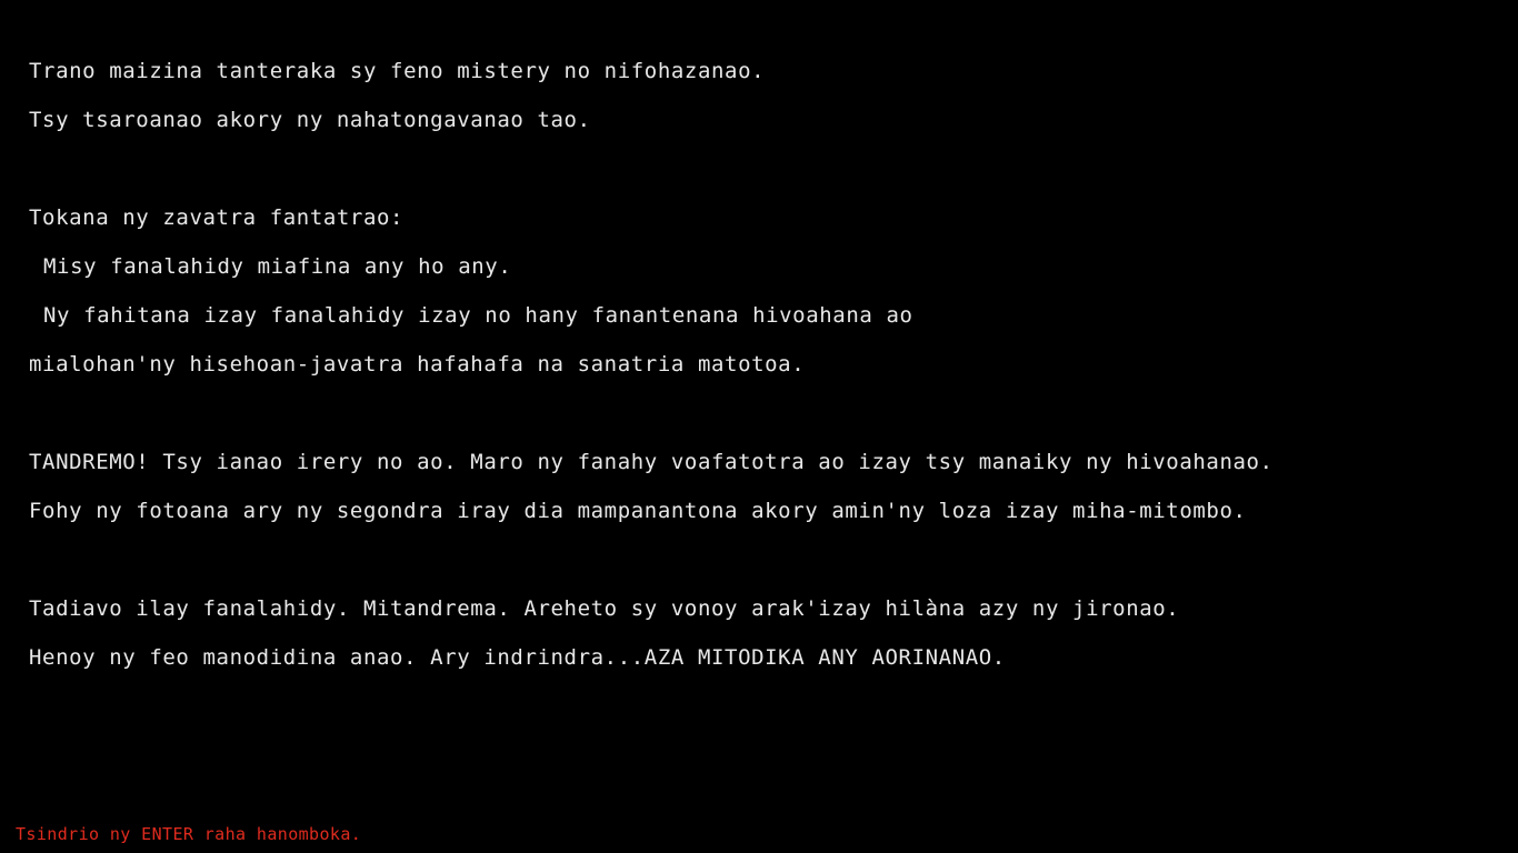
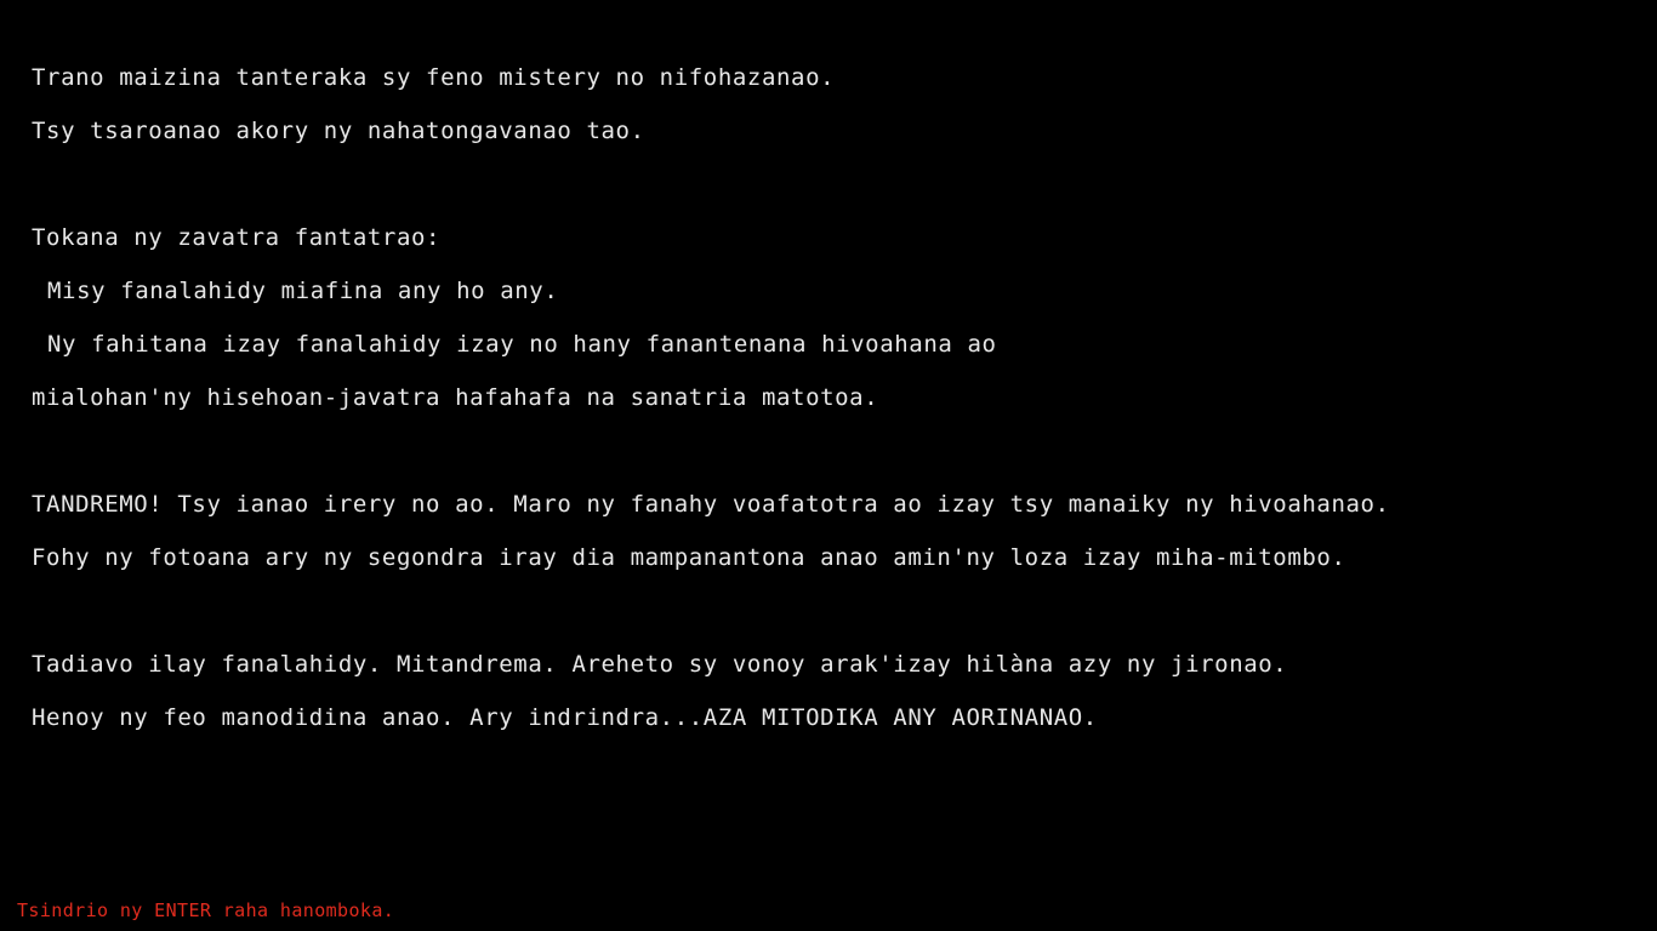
  Trano maizina tanteraka sy feno mistery no nifohazanao.
  Tsy tsaroanao akory ny nahatongavanao tao.
  Tokana ny zavatra fantatrao:
  Misy fanalahidy miafina any ho any.
  Ny fahitana izay fanalahidy izay no hany fanantenana hivoahana ao
  mialohan'ny hisehoan-javatra hafahafa na sanatria matotoa.
  TANDREMO! Tsy ianao irery no ao. Maro ny fanahy voafatotra ao izay tsy manaiky ny hivoahanao.
- Fohy ny fotoana ary ny segondra iray dia mampanantona akory amin'ny loza izay miha-mitombo.
+ Fohy ny fotoana ary ny segondra iray dia mampanantona anao amin'ny loza izay miha-mitombo.
  Tadiavo ilay fanalahidy. Mitandrema. Areheto sy vonoy arak'izay hilàna azy ny jironao.
  Henoy ny feo manodidina anao. Ary indrindra...AZA MITODIKA ANY AORINANAO.
  Tsindrio ny ENTER raha hanomboka.
